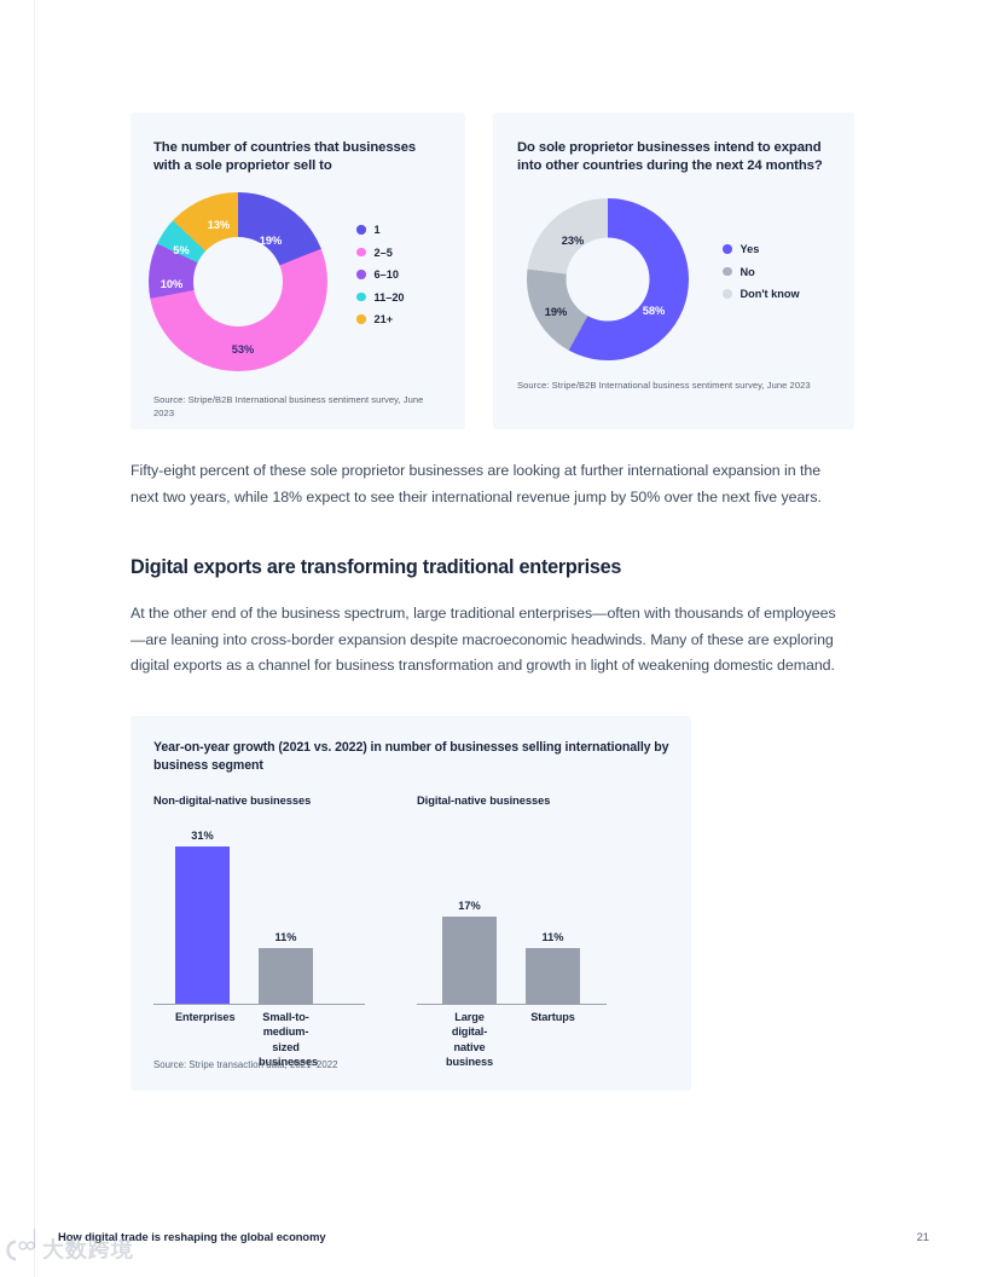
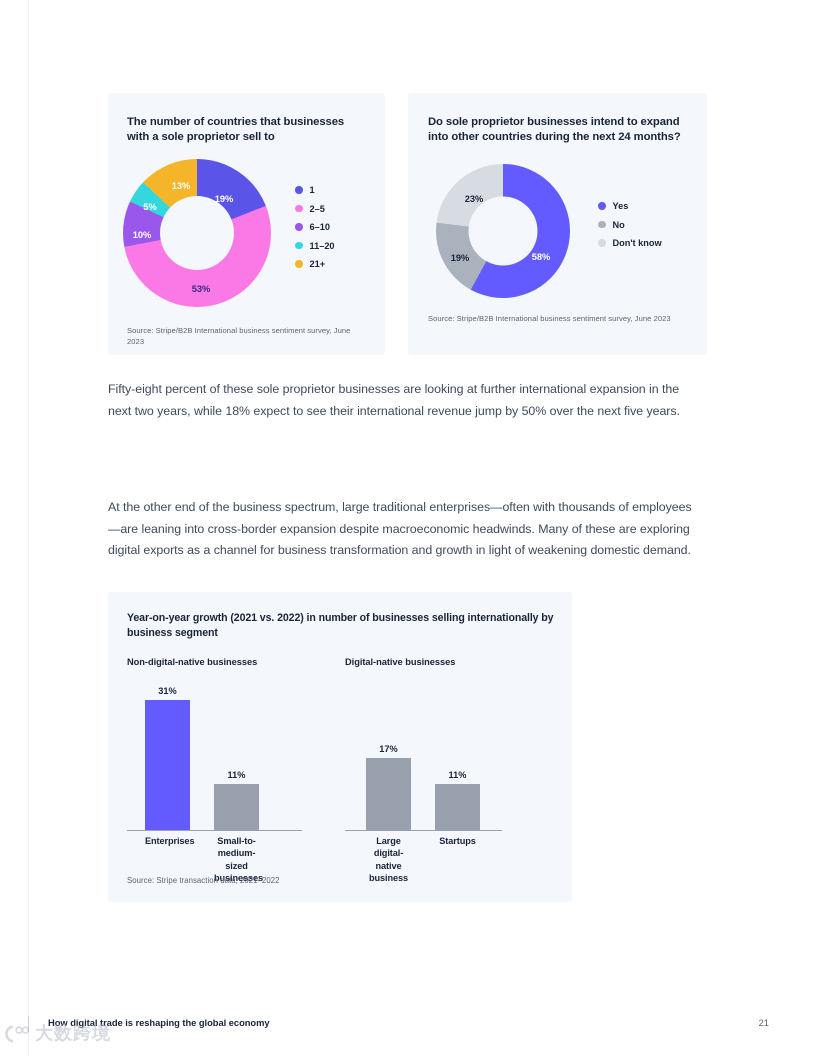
  The number of countries that businesses with a sole proprietor sell to
  19%
  53%
  10%
  5%
  13%
  1
  2–5
  6–10
  11–20
  21+
  Source: Stripe/B2B International business sentiment survey, June 2023
  Do sole proprietor businesses intend to expand into other countries during the next 24 months?
  58%
  19%
  23%
  Yes
  No
  Don't know
  Source: Stripe/B2B International business sentiment survey, June 2023
  Fifty-eight percent of these sole proprietor businesses are looking at further international expansion in the next two years, while 18% expect to see their international revenue jump by 50% over the next five years.
- Digital exports are transforming traditional enterprises
  At the other end of the business spectrum, large traditional enterprises—often with thousands of employees—are leaning into cross-border expansion despite macroeconomic headwinds. Many of these are exploring digital exports as a channel for business transformation and growth in light of weakening domestic demand.
  Year-on-year growth (2021 vs. 2022) in number of businesses selling internationally by business segment
  Non-digital-native businesses
  31%
  11%
  Enterprises
  Small-to-
  medium-sized
  businesse
  Digital-native businesses
  17%
  11%
  Large
  digital-native
  business
  Startups
  Source: Stripe transaction data, 2021–2022
  How digital trade is reshaping the global economy
  21
  大数跨境
